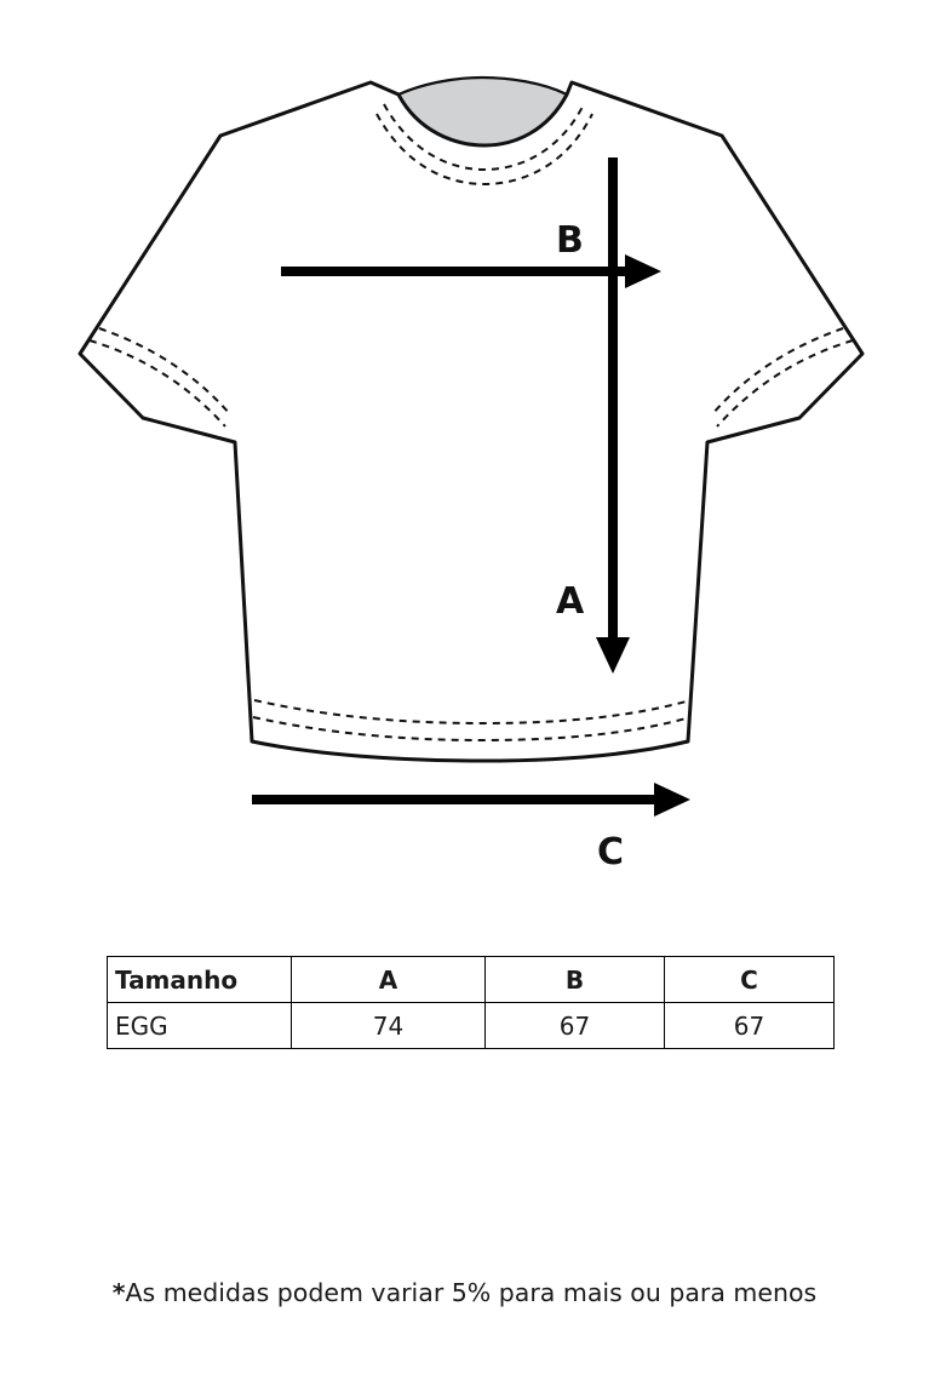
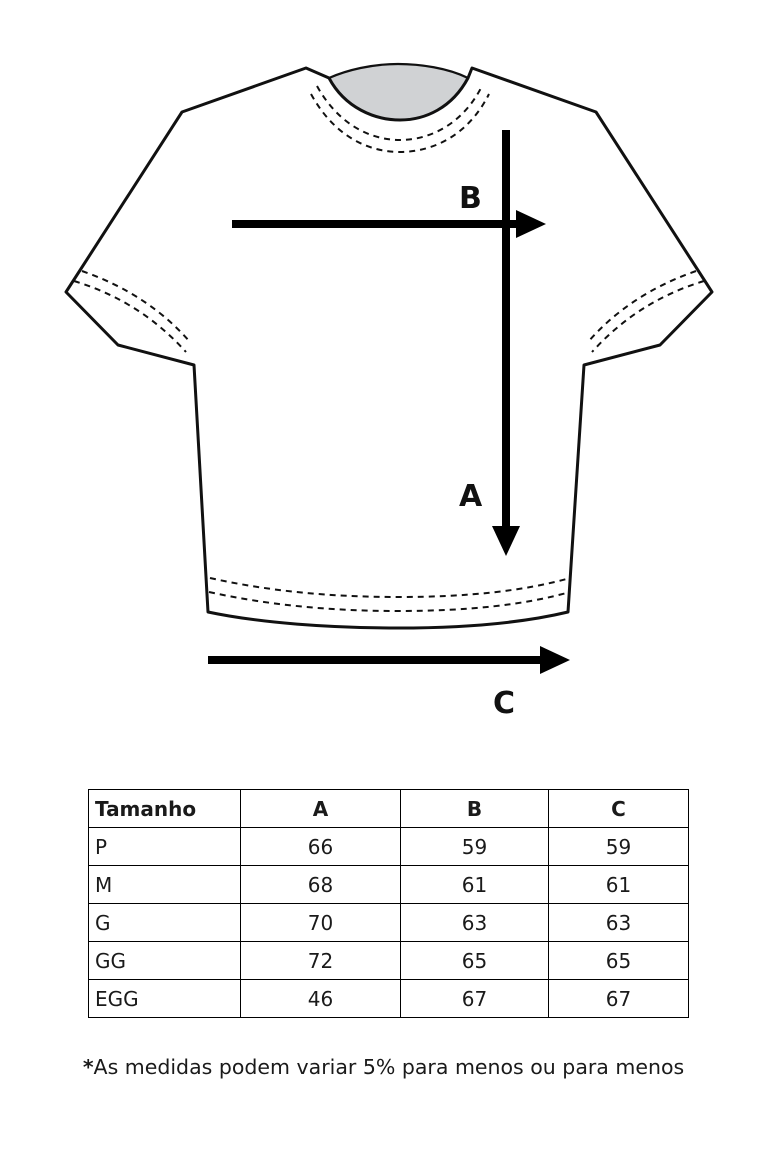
  B
  A
  C
  Tamanho	A	B	C
+ P	66	59	59
+ M	68	61	61
+ G	70	63	63
+ GG	72	65	65
- EGG	74	67	67
+ EGG	46	67	67
- *As medidas podem variar 5% para mais ou para menos
+ *As medidas podem variar 5% para menos ou para menos
